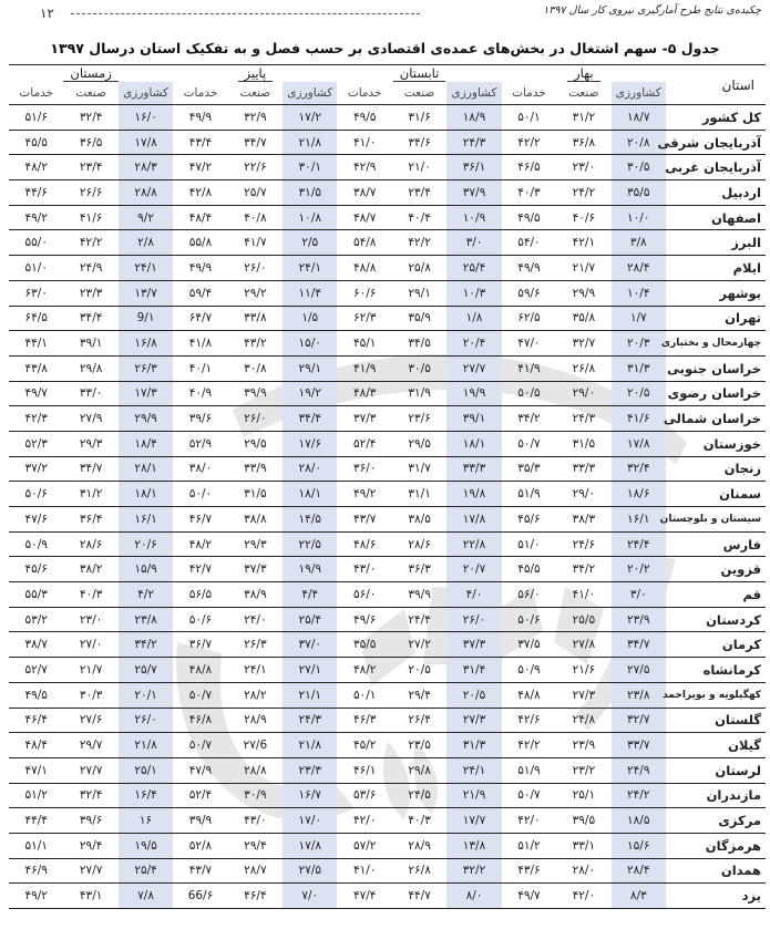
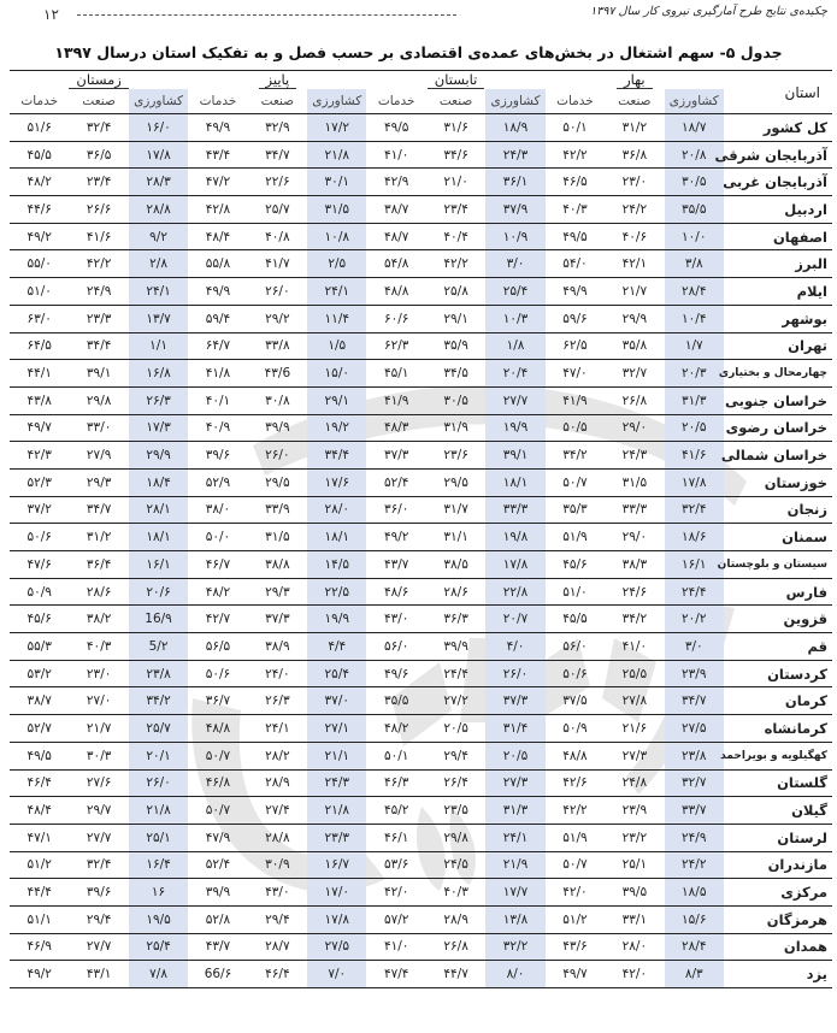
  ۱۲
  چکیده‌ی نتایج طرح آمارگیری نیروی کار سال ۱۳۹۷
  جدول ۵- سهم اشتغال در بخش‌های عمده‌ی اقتصادی بر حسب فصل و به تفکیک استان درسال ۱۳۹۷
  استان	بهار	تابستان	پاییز	زمستان
  کشاورزی	صنعت	خدمات	کشاورزی	صنعت	خدمات	کشاورزی	صنعت	خدمات	کشاورزی	صنعت	خدمات
  کل کشور	۱۸/۷	۳۱/۲	۵۰/۱	۱۸/۹	۳۱/۶	۴۹/۵	۱۷/۲	۳۲/۹	۴۹/۹	۱۶/۰	۳۲/۴	۵۱/۶
  آذربایجان شرقی	۲۰/۸	۳۶/۸	۴۲/۲	۲۴/۳	۳۴/۶	۴۱/۰	۲۱/۸	۳۴/۷	۴۳/۴	۱۷/۸	۳۶/۵	۴۵/۵
  آذربایجان غربی	۳۰/۵	۲۳/۰	۴۶/۵	۳۶/۱	۲۱/۰	۴۲/۹	۳۰/۱	۲۲/۶	۴۷/۲	۲۸/۳	۲۳/۴	۴۸/۲
  اردبیل	۳۵/۵	۲۴/۲	۴۰/۳	۳۷/۹	۲۳/۴	۳۸/۷	۳۱/۵	۲۵/۷	۴۲/۸	۲۸/۸	۲۶/۶	۴۴/۶
  اصفهان	۱۰/۰	۴۰/۶	۴۹/۵	۱۰/۹	۴۰/۴	۴۸/۷	۱۰/۸	۴۰/۸	۴۸/۴	۹/۲	۴۱/۶	۴۹/۲
  البرز	۳/۸	۴۲/۱	۵۴/۰	۳/۰	۴۲/۲	۵۴/۸	۲/۵	۴۱/۷	۵۵/۸	۲/۸	۴۲/۲	۵۵/۰
  ایلام	۲۸/۴	۲۱/۷	۴۹/۹	۲۵/۴	۲۵/۸	۴۸/۸	۲۴/۱	۲۶/۰	۴۹/۹	۲۴/۱	۲۴/۹	۵۱/۰
  بوشهر	۱۰/۴	۲۹/۹	۵۹/۶	۱۰/۳	۲۹/۱	۶۰/۶	۱۱/۴	۲۹/۲	۵۹/۴	۱۳/۷	۲۳/۳	۶۳/۰
- تهران	۱/۷	۳۵/۸	۶۲/۵	۱/۸	۳۵/۹	۶۲/۳	۱/۵	۳۳/۸	۶۴/۷	9/۱	۳۴/۴	۶۴/۵
+ تهران	۱/۷	۳۵/۸	۶۲/۵	۱/۸	۳۵/۹	۶۲/۳	۱/۵	۳۳/۸	۶۴/۷	۱/۱	۳۴/۴	۶۴/۵
- چهارمحال و بختیاری	۲۰/۳	۳۲/۷	۴۷/۰	۲۰/۴	۳۴/۵	۴۵/۱	۱۵/۰	۴۳/۲	۴۱/۸	۱۶/۸	۳۹/۱	۴۴/۱
+ چهارمحال و بختیاری	۲۰/۳	۳۲/۷	۴۷/۰	۲۰/۴	۳۴/۵	۴۵/۱	۱۵/۰	۴۳/6	۴۱/۸	۱۶/۸	۳۹/۱	۴۴/۱
  خراسان جنوبی	۳۱/۳	۲۶/۸	۴۱/۹	۲۷/۷	۳۰/۵	۴۱/۹	۲۹/۱	۳۰/۸	۴۰/۱	۲۶/۳	۲۹/۸	۴۳/۸
  خراسان رضوی	۲۰/۵	۲۹/۰	۵۰/۵	۱۹/۹	۳۱/۹	۴۸/۳	۱۹/۲	۳۹/۹	۴۰/۹	۱۷/۳	۳۳/۰	۴۹/۷
  خراسان شمالی	۴۱/۶	۲۴/۳	۳۴/۲	۳۹/۱	۲۳/۶	۳۷/۳	۳۴/۴	۲۶/۰	۳۹/۶	۲۹/۹	۲۷/۹	۴۲/۳
  خوزستان	۱۷/۸	۳۱/۵	۵۰/۷	۱۸/۱	۲۹/۵	۵۲/۴	۱۷/۶	۲۹/۵	۵۲/۹	۱۸/۴	۲۹/۳	۵۲/۳
  زنجان	۳۲/۴	۳۳/۳	۳۵/۳	۳۳/۳	۳۱/۷	۳۶/۰	۲۸/۰	۳۳/۹	۳۸/۰	۲۸/۱	۳۴/۷	۳۷/۲
  سمنان	۱۸/۶	۲۹/۰	۵۱/۹	۱۹/۸	۳۱/۱	۴۹/۲	۱۸/۱	۳۱/۵	۵۰/۰	۱۸/۱	۳۱/۲	۵۰/۶
  سیستان و بلوچستان	۱۶/۱	۳۸/۳	۴۵/۶	۱۷/۸	۳۸/۵	۴۳/۷	۱۴/۵	۳۸/۸	۴۶/۷	۱۶/۱	۳۶/۴	۴۷/۶
  فارس	۲۴/۴	۲۴/۶	۵۱/۰	۲۲/۸	۲۸/۶	۴۸/۶	۲۲/۵	۲۹/۳	۴۸/۲	۲۰/۶	۲۸/۶	۵۰/۹
- قزوین	۲۰/۲	۳۴/۲	۴۵/۵	۲۰/۷	۳۶/۳	۴۳/۰	۱۹/۹	۳۷/۳	۴۲/۷	۱۵/۹	۳۸/۲	۴۵/۶
+ قزوین	۲۰/۲	۳۴/۲	۴۵/۵	۲۰/۷	۳۶/۳	۴۳/۰	۱۹/۹	۳۷/۳	۴۲/۷	16/۹	۳۸/۲	۴۵/۶
- قم	۳/۰	۴۱/۰	۵۶/۰	۴/۰	۳۹/۹	۵۶/۰	۴/۴	۳۸/۹	۵۶/۵	۴/۲	۴۰/۳	۵۵/۳
+ قم	۳/۰	۴۱/۰	۵۶/۰	۴/۰	۳۹/۹	۵۶/۰	۴/۴	۳۸/۹	۵۶/۵	5/۲	۴۰/۳	۵۵/۳
  کردستان	۲۳/۹	۲۵/۵	۵۰/۶	۲۶/۰	۲۴/۴	۴۹/۶	۲۵/۴	۲۴/۰	۵۰/۶	۲۳/۸	۲۳/۰	۵۳/۲
  کرمان	۳۴/۷	۲۷/۸	۳۷/۵	۳۷/۳	۲۷/۲	۳۵/۵	۳۷/۰	۲۶/۳	۳۶/۷	۳۴/۲	۲۷/۰	۳۸/۷
  کرمانشاه	۲۷/۵	۲۱/۶	۵۰/۹	۳۱/۴	۲۰/۵	۴۸/۲	۲۷/۱	۲۴/۱	۴۸/۸	۲۵/۷	۲۱/۷	۵۲/۷
  کهگیلویه و بویراحمد	۲۳/۸	۲۷/۳	۴۸/۸	۲۰/۵	۲۹/۴	۵۰/۱	۲۱/۱	۲۸/۲	۵۰/۷	۲۰/۱	۳۰/۳	۴۹/۵
  گلستان	۳۲/۷	۲۴/۸	۴۲/۶	۲۷/۳	۲۶/۴	۴۶/۳	۲۴/۳	۲۸/۹	۴۶/۸	۲۶/۰	۲۷/۶	۴۶/۴
- گیلان	۳۳/۷	۲۳/۹	۴۲/۲	۳۱/۳	۲۳/۵	۴۵/۲	۲۱/۸	۲۷/6	۵۰/۷	۲۱/۸	۲۹/۷	۴۸/۴
+ گیلان	۳۳/۷	۲۳/۹	۴۲/۲	۳۱/۳	۲۳/۵	۴۵/۲	۲۱/۸	۲۷/۴	۵۰/۷	۲۱/۸	۲۹/۷	۴۸/۴
  لرستان	۲۴/۹	۲۳/۲	۵۱/۹	۲۴/۱	۲۹/۸	۴۶/۱	۲۳/۳	۲۸/۸	۴۷/۹	۲۵/۱	۲۷/۷	۴۷/۱
  مازندران	۲۴/۲	۲۵/۱	۵۰/۷	۲۱/۹	۲۴/۵	۵۳/۶	۱۶/۷	۳۰/۹	۵۲/۴	۱۶/۴	۳۲/۴	۵۱/۲
  مرکزی	۱۸/۵	۳۹/۵	۴۲/۰	۱۷/۷	۴۰/۳	۴۲/۰	۱۷/۰	۴۳/۰	۳۹/۹	۱۶	۳۹/۶	۴۴/۴
  هرمزگان	۱۵/۶	۳۳/۱	۵۱/۲	۱۳/۸	۲۸/۹	۵۷/۲	۱۷/۸	۲۹/۴	۵۲/۸	۱۹/۵	۲۹/۴	۵۱/۱
  همدان	۲۸/۴	۲۸/۰	۴۳/۶	۳۲/۲	۲۶/۸	۴۱/۰	۲۷/۵	۲۸/۷	۴۳/۷	۲۵/۴	۲۷/۷	۴۶/۹
  یزد	۸/۳	۴۲/۰	۴۹/۷	۸/۰	۴۴/۷	۴۷/۴	۷/۰	۴۶/۴	66/۶	۷/۸	۴۳/۱	۴۹/۲
